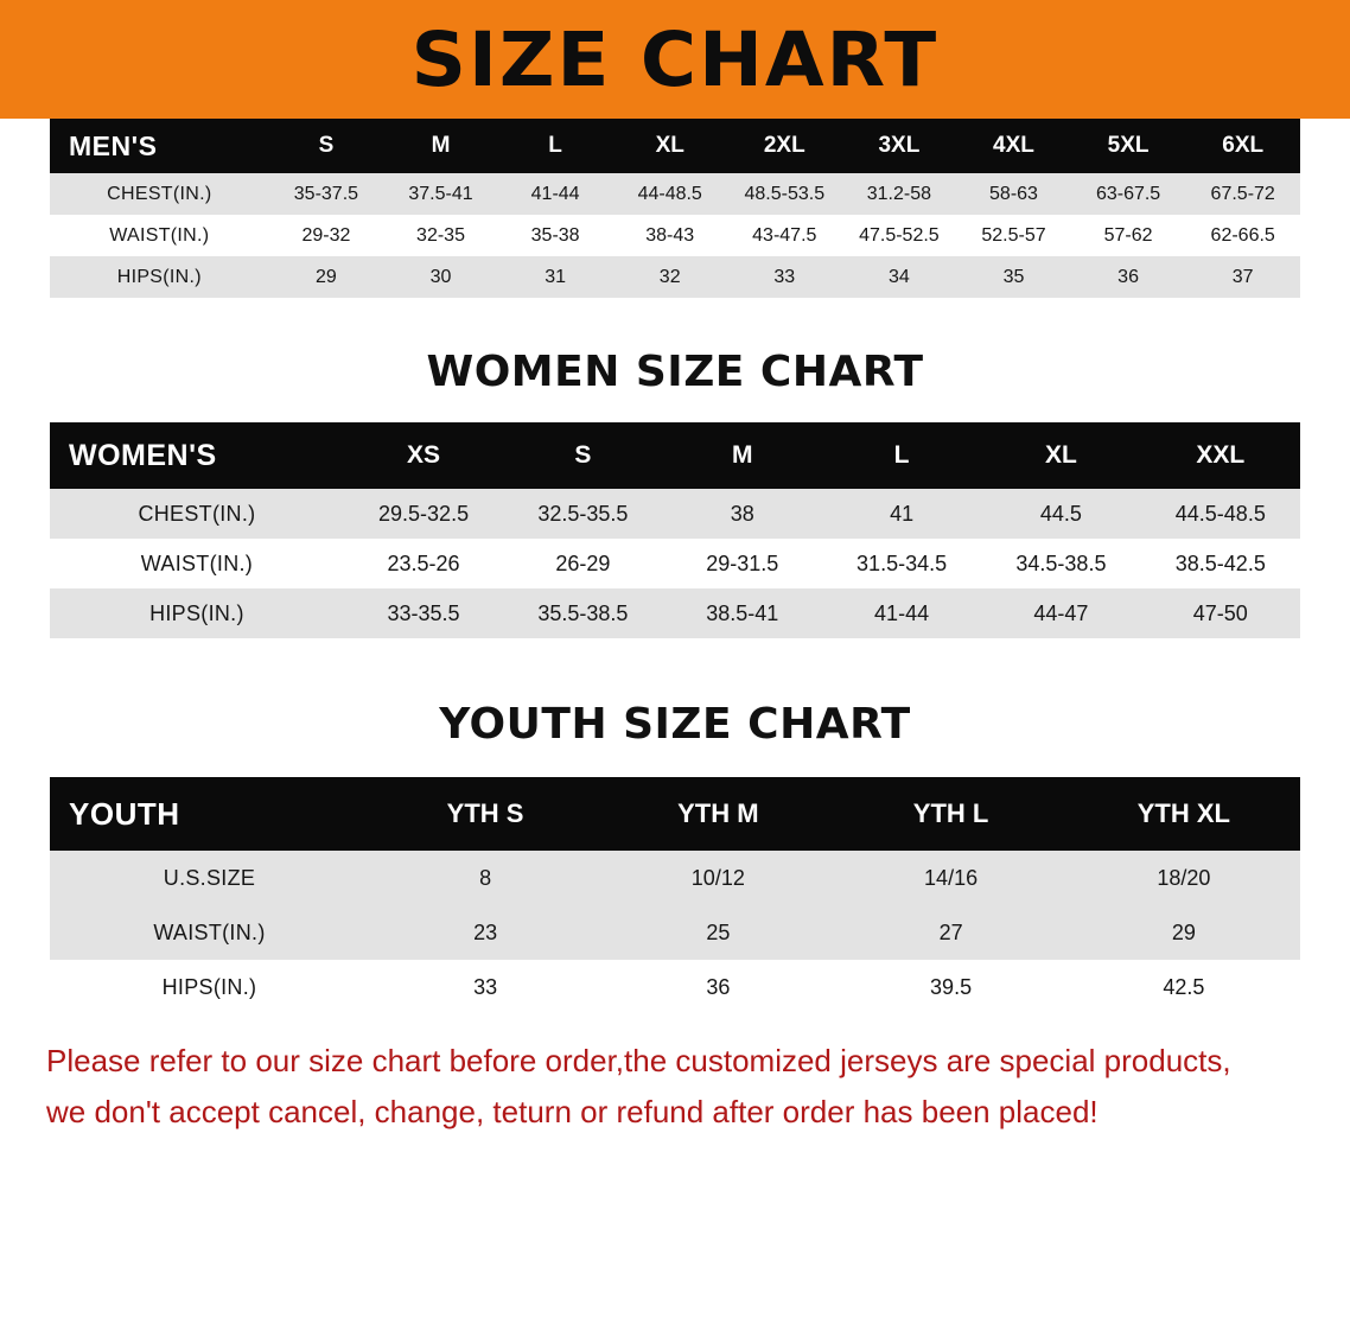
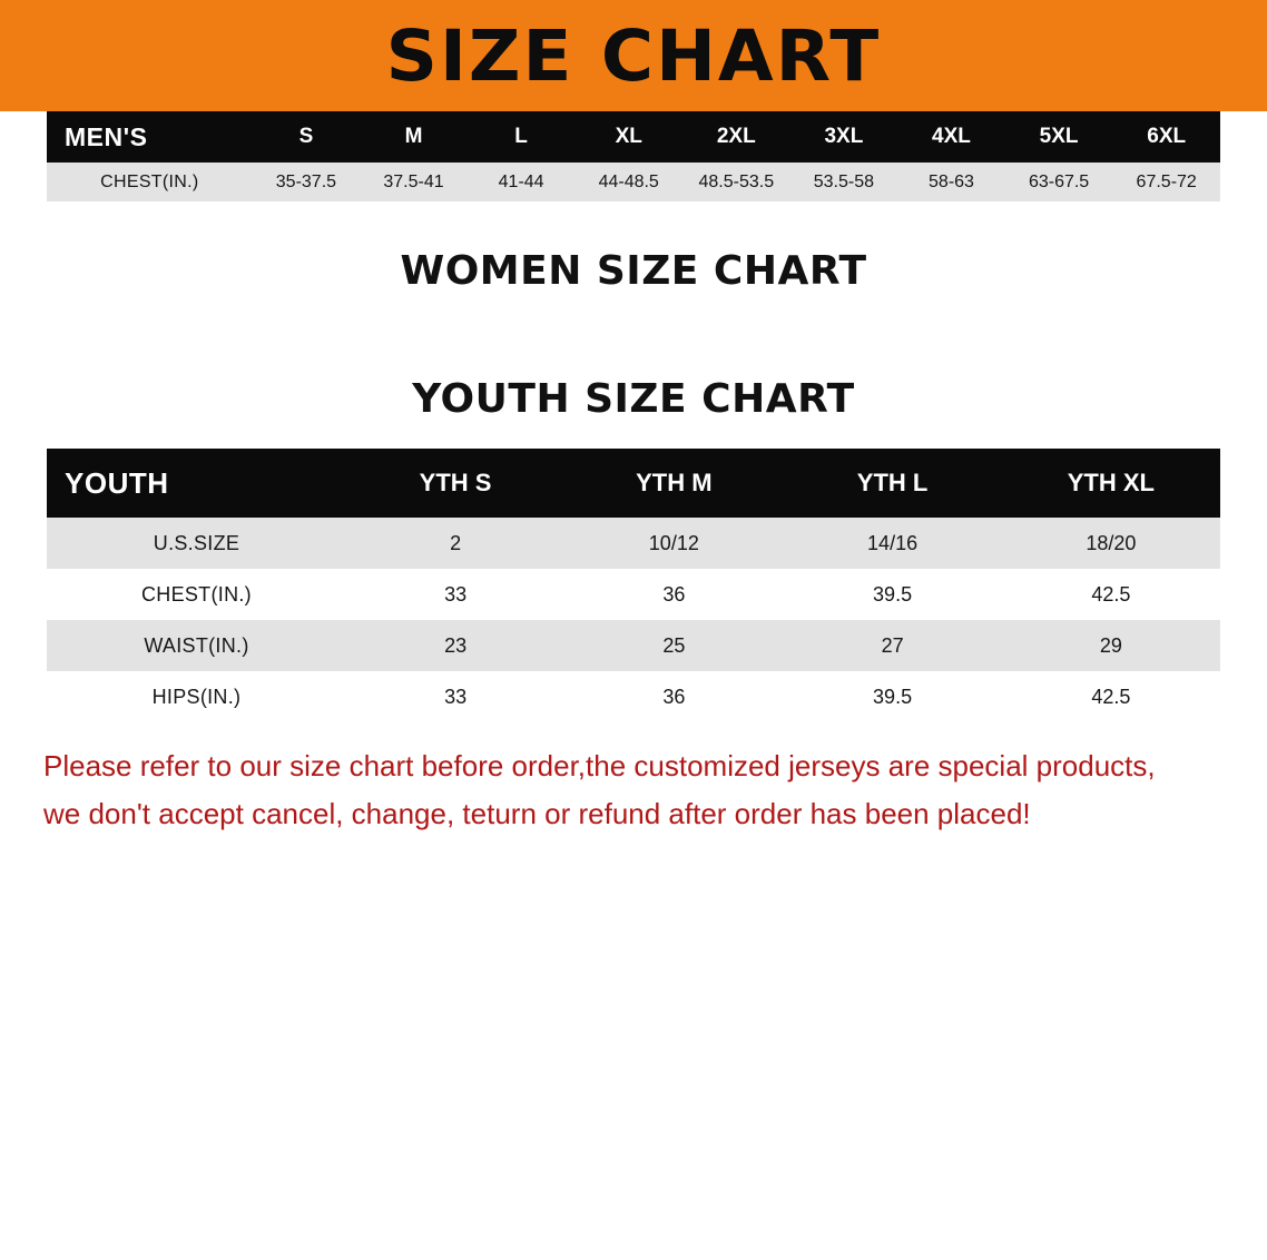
  SIZE CHART
  MEN'S	S	M	L	XL	2XL	3XL	4XL	5XL	6XL
- CHEST(IN.)	35-37.5	37.5-41	41-44	44-48.5	48.5-53.5	31.2-58	58-63	63-67.5	67.5-72
+ CHEST(IN.)	35-37.5	37.5-41	41-44	44-48.5	48.5-53.5	53.5-58	58-63	63-67.5	67.5-72
- WAIST(IN.)	29-32	32-35	35-38	38-43	43-47.5	47.5-52.5	52.5-57	57-62	62-66.5
- HIPS(IN.)	29	30	31	32	33	34	35	36	37
  WOMEN SIZE CHART
- WOMEN'S	XS	S	M	L	XL	XXL
- CHEST(IN.)	29.5-32.5	32.5-35.5	38	41	44.5	44.5-48.5
- WAIST(IN.)	23.5-26	26-29	29-31.5	31.5-34.5	34.5-38.5	38.5-42.5
- HIPS(IN.)	33-35.5	35.5-38.5	38.5-41	41-44	44-47	47-50
  YOUTH SIZE CHART
  YOUTH	YTH S	YTH M	YTH L	YTH XL
- U.S.SIZE	8	10/12	14/16	18/20
+ U.S.SIZE	2	10/12	14/16	18/20
+ CHEST(IN.)	33	36	39.5	42.5
  WAIST(IN.)	23	25	27	29
  HIPS(IN.)	33	36	39.5	42.5
  Please refer to our size chart before order,the customized jerseys are special products,
  we don't accept cancel, change, teturn or refund after order has been placed!
